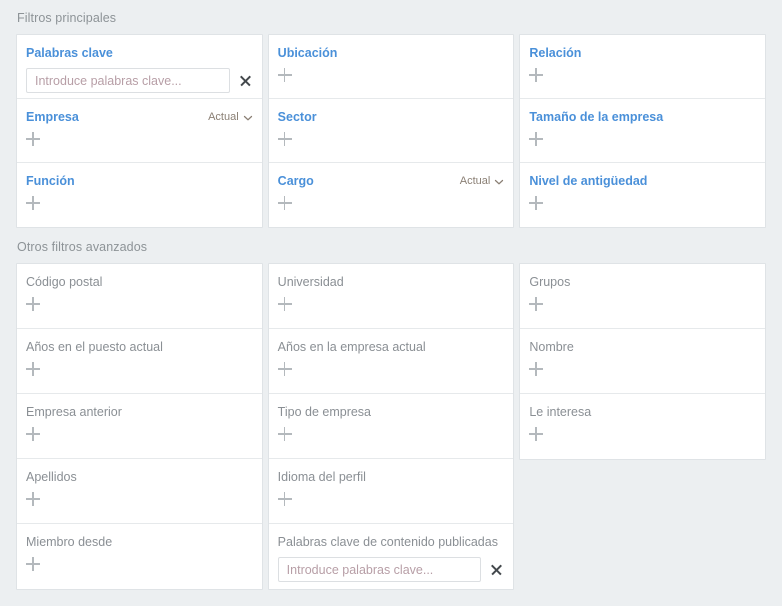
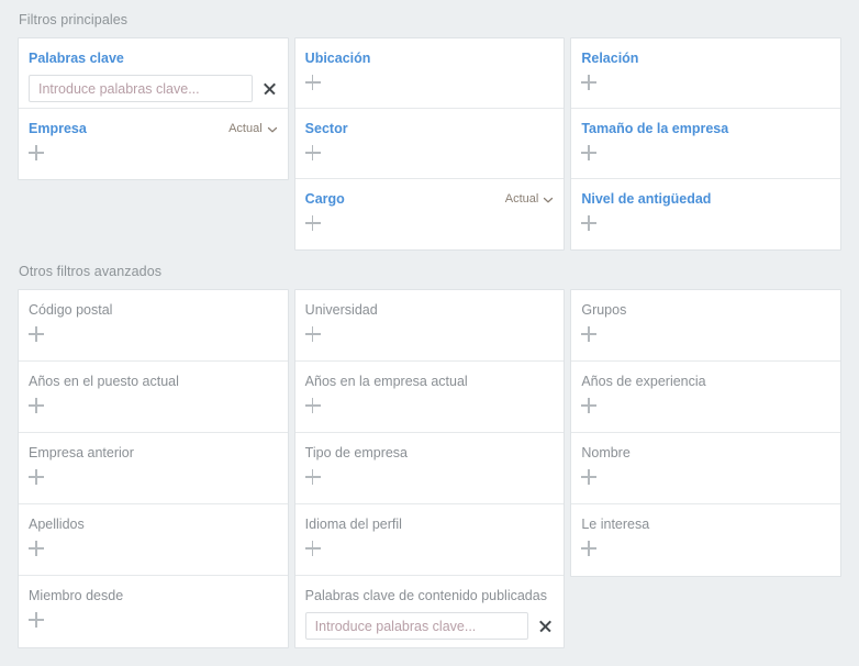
  Filtros principales
  Palabras clave
  Introduce palabras clave...
  Empresa
  Actual
- Función
  Ubicación
  Sector
  Cargo
  Actual
  Relación
  Tamaño de la empresa
  Nivel de antigüedad
  Otros filtros avanzados
  Código postal
  Años en el puesto actual
  Empresa anterior
  Apellidos
  Miembro desde
  Universidad
  Años en la empresa actual
  Tipo de empresa
  Idioma del perfil
  Palabras clave de contenido publicadas
  Introduce palabras clave...
  Grupos
+ Años de experiencia
  Nombre
  Le interesa
